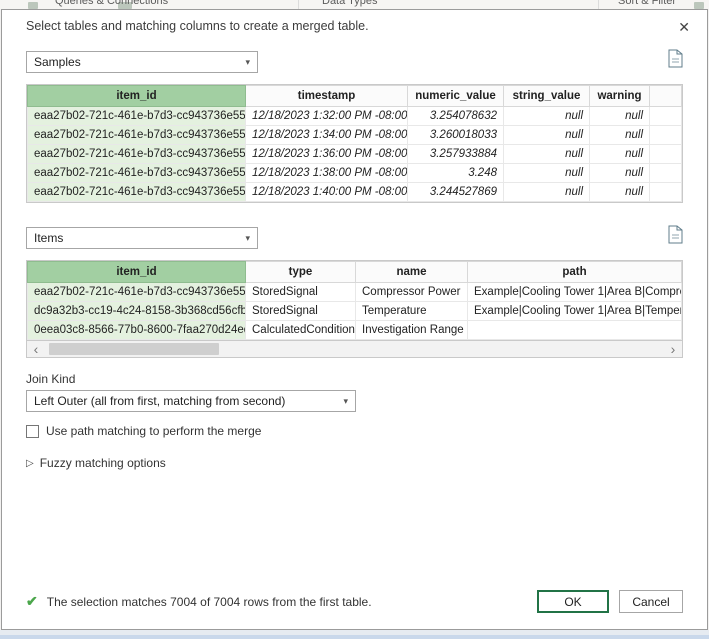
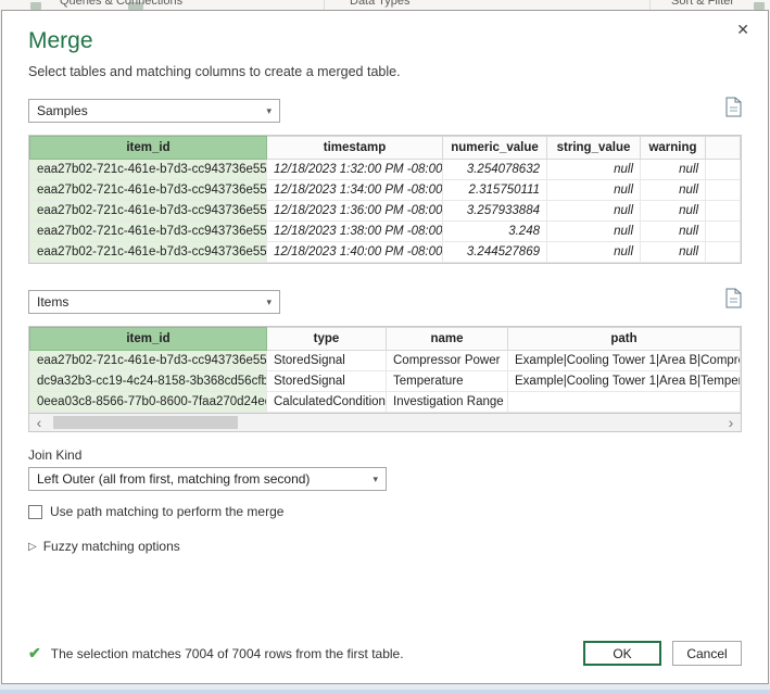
  Queries & Connections
  Data Types
  Sort & Filter
  ✕
+ Merge
  Select tables and matching columns to create a merged table.
  Samples
  ▾
  item_id	timestamp	numeric_value	string_value	warning
  eaa27b02-721c-461e-b7d3-cc943736e55	12/18/2023 1:32:00 PM -08:00	3.254078632	null	null
- eaa27b02-721c-461e-b7d3-cc943736e55	12/18/2023 1:34:00 PM -08:00	3.260018033	null	null
+ eaa27b02-721c-461e-b7d3-cc943736e55	12/18/2023 1:34:00 PM -08:00	2.315750111	null	null
  eaa27b02-721c-461e-b7d3-cc943736e55	12/18/2023 1:36:00 PM -08:00	3.257933884	null	null
  eaa27b02-721c-461e-b7d3-cc943736e55	12/18/2023 1:38:00 PM -08:00	3.248	null	null
  eaa27b02-721c-461e-b7d3-cc943736e55	12/18/2023 1:40:00 PM -08:00	3.244527869	null	null
  Items
  ▾
  item_id	type	name	path
  eaa27b02-721c-461e-b7d3-cc943736e55	StoredSignal	Compressor Power	Example|Cooling Tower 1|Area B|Compr
  dc9a32b3-cc19-4c24-8158-3b368cd56cfb	StoredSignal	Temperature	Example|Cooling Tower 1|Area B|Tempe
  0eea03c8-8566-77b0-8600-7faa270d24e	CalculatedCondition	Investigation Range
  ‹
  ›
  Join Kind
  Left Outer (all from first, matching from second)
  ▾
  Use path matching to perform the merge
  ▷
  Fuzzy matching options
  ✔
  The selection matches 7004 of 7004 rows from the first table.
  OK
  Cancel
